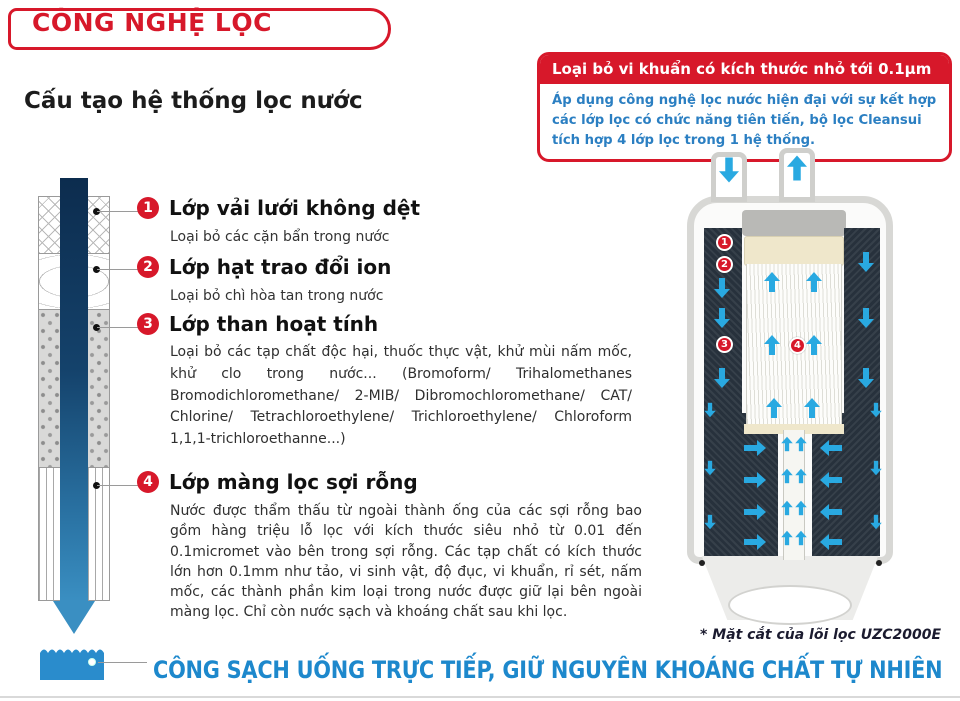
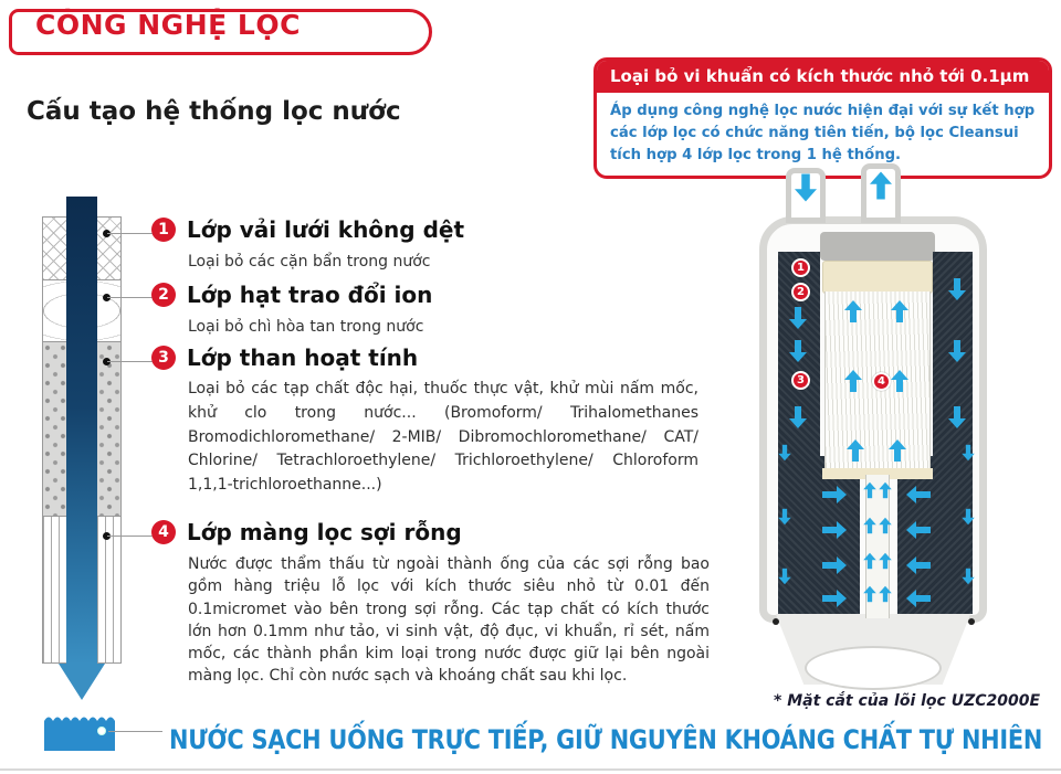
  CÔNG NGHỆ LỌC
  Cấu tạo hệ thống lọc nước
  Loại bỏ vi khuẩn có kích thước nhỏ tới 0.1μm
  Áp dụng công nghệ lọc nước hiện đại với sự kết hợp các lớp lọc có chức năng tiên tiến, bộ lọc Cleansui tích hợp 4 lớp lọc trong 1 hệ thống.
  1
  Lớp vải lưới không dệt
  Loại bỏ các cặn bẩn trong nước
  2
  Lớp hạt trao đổi ion
  Loại bỏ chì hòa tan trong nước
  3
  Lớp than hoạt tính
  Loại bỏ các tạp chất độc hại, thuốc thực vật, khử mùi nấm mốc, khử clo trong nước... (Bromoform/ Trihalomethanes Bromodichloromethane/ 2-MIB/ Dibromochloromethane/ CAT/ Chlorine/ Tetrachloroethylene/ Trichloroethylene/ Chloroform 1,1,1-trichloroethanne...)
  4
  Lớp màng lọc sợi rỗng
  Nước được thẩm thấu từ ngoài thành ống của các sợi rỗng bao gồm hàng triệu lỗ lọc với kích thước siêu nhỏ từ 0.01 đến 0.1micromet vào bên trong sợi rỗng. Các tạp chất có kích thước lớn hơn 0.1mm như tảo, vi sinh vật, độ đục, vi khuẩn, rỉ sét, nấm mốc, các thành phần kim loại trong nước được giữ lại bên ngoài màng lọc. Chỉ còn nước sạch và khoáng chất sau khi lọc.
  1
  2
  3
  4
  * Mặt cắt của lõi lọc UZC2000E
- CÔNG SẠCH UỐNG TRỰC TIẾP, GIỮ NGUYÊN KHOÁNG CHẤT TỰ NHIÊN
+ NƯỚC SẠCH UỐNG TRỰC TIẾP, GIỮ NGUYÊN KHOÁNG CHẤT TỰ NHIÊN
